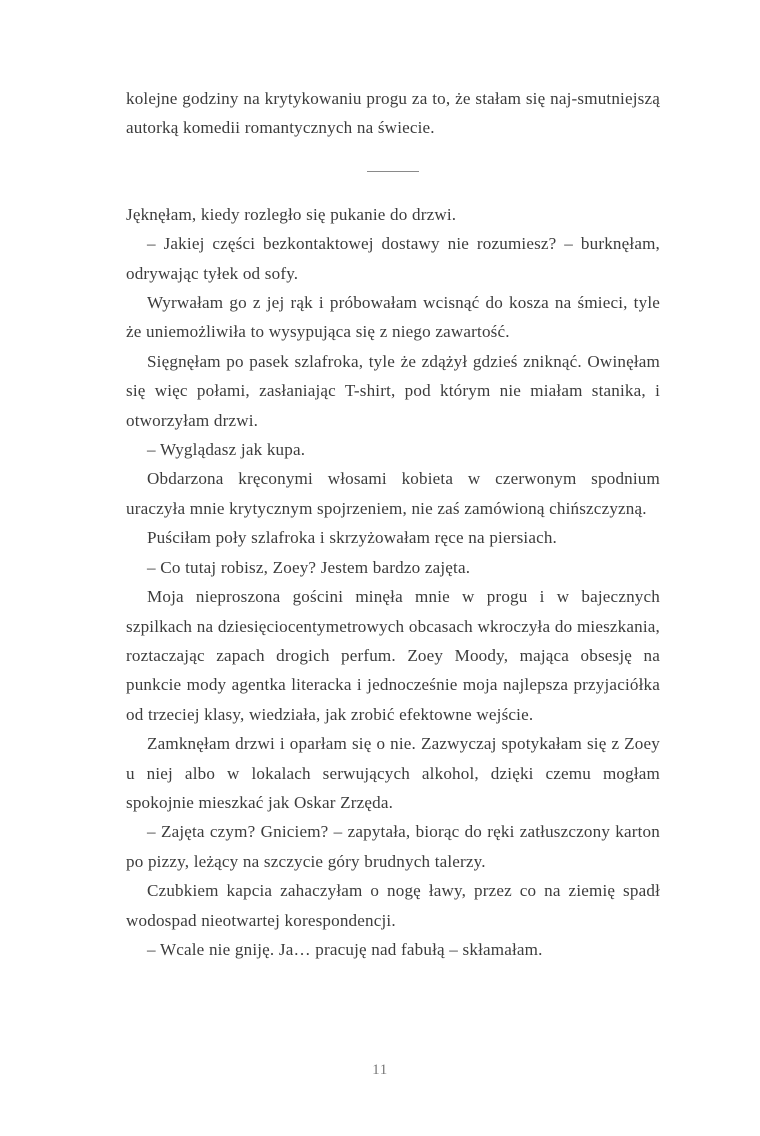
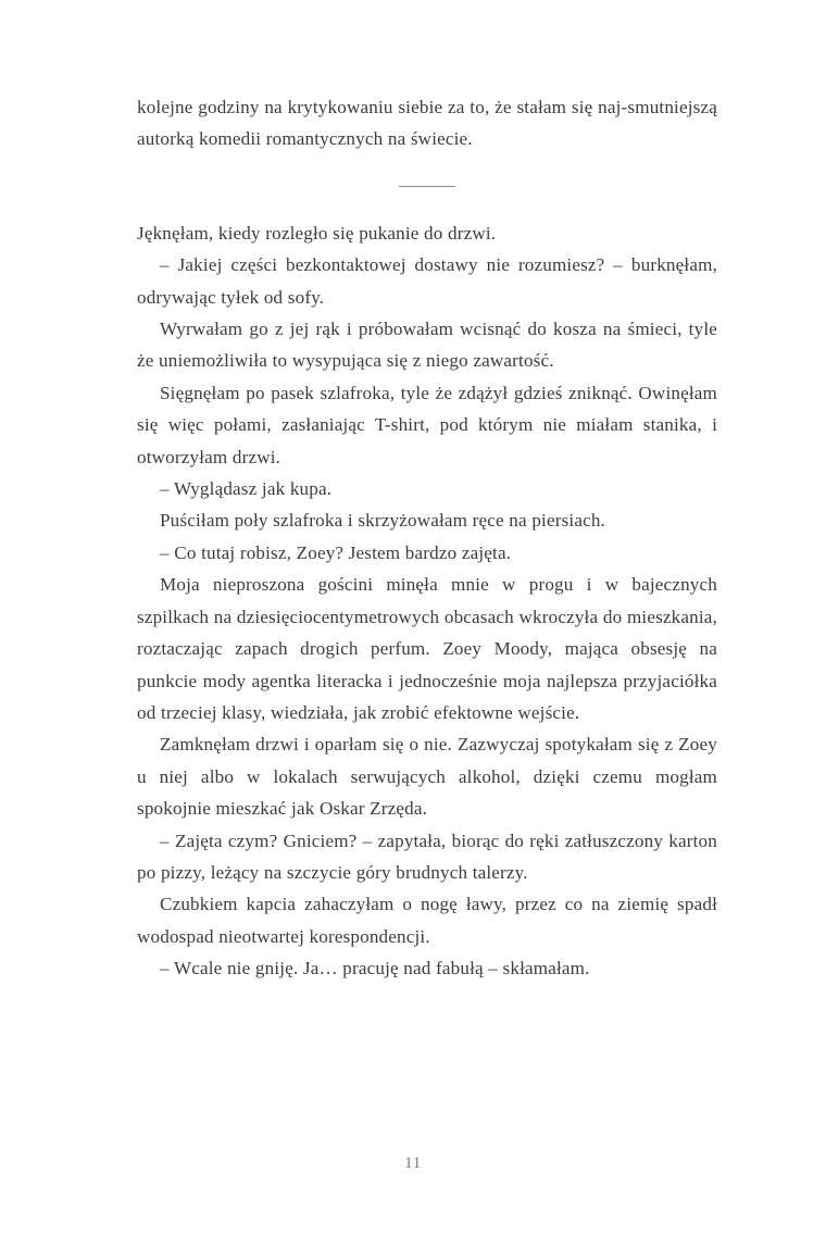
- kolejne godziny na krytykowaniu progu za to, że stałam się naj-smutniejszą autorką komedii romantycznych na świecie.
+ kolejne godziny na krytykowaniu siebie za to, że stałam się naj-smutniejszą autorką komedii romantycznych na świecie.
  Jęknęłam, kiedy rozległo się pukanie do drzwi.
  – Jakiej części bezkontaktowej dostawy nie rozumiesz? – burknęłam, odrywając tyłek od sofy.
  Wyrwałam go z jej rąk i próbowałam wcisnąć do kosza na śmieci, tyle że uniemożliwiła to wysypująca się z niego zawartość.
  Sięgnęłam po pasek szlafroka, tyle że zdążył gdzieś zniknąć. Owinęłam się więc połami, zasłaniając T-shirt, pod którym nie miałam stanika, i otworzyłam drzwi.
  – Wyglądasz jak kupa.
- Obdarzona kręconymi włosami kobieta w czerwonym spodnium uraczyła mnie krytycznym spojrzeniem, nie zaś zamówioną chińszczyzną.
  Puściłam poły szlafroka i skrzyżowałam ręce na piersiach.
  – Co tutaj robisz, Zoey? Jestem bardzo zajęta.
  Moja nieproszona gościni minęła mnie w progu i w bajecznych szpilkach na dziesięciocentymetrowych obcasach wkroczyła do mieszkania, roztaczając zapach drogich perfum. Zoey Moody, mająca obsesję na punkcie mody agentka literacka i jednocześnie moja najlepsza przyjaciółka od trzeciej klasy, wiedziała, jak zrobić efektowne wejście.
  Zamknęłam drzwi i oparłam się o nie. Zazwyczaj spotykałam się z Zoey u niej albo w lokalach serwujących alkohol, dzięki czemu mogłam spokojnie mieszkać jak Oskar Zrzęda.
  – Zajęta czym? Gniciem? – zapytała, biorąc do ręki zatłuszczony karton po pizzy, leżący na szczycie góry brudnych talerzy.
  Czubkiem kapcia zahaczyłam o nogę ławy, przez co na ziemię spadł wodospad nieotwartej korespondencji.
  – Wcale nie gniję. Ja… pracuję nad fabułą – skłamałam.
  11
